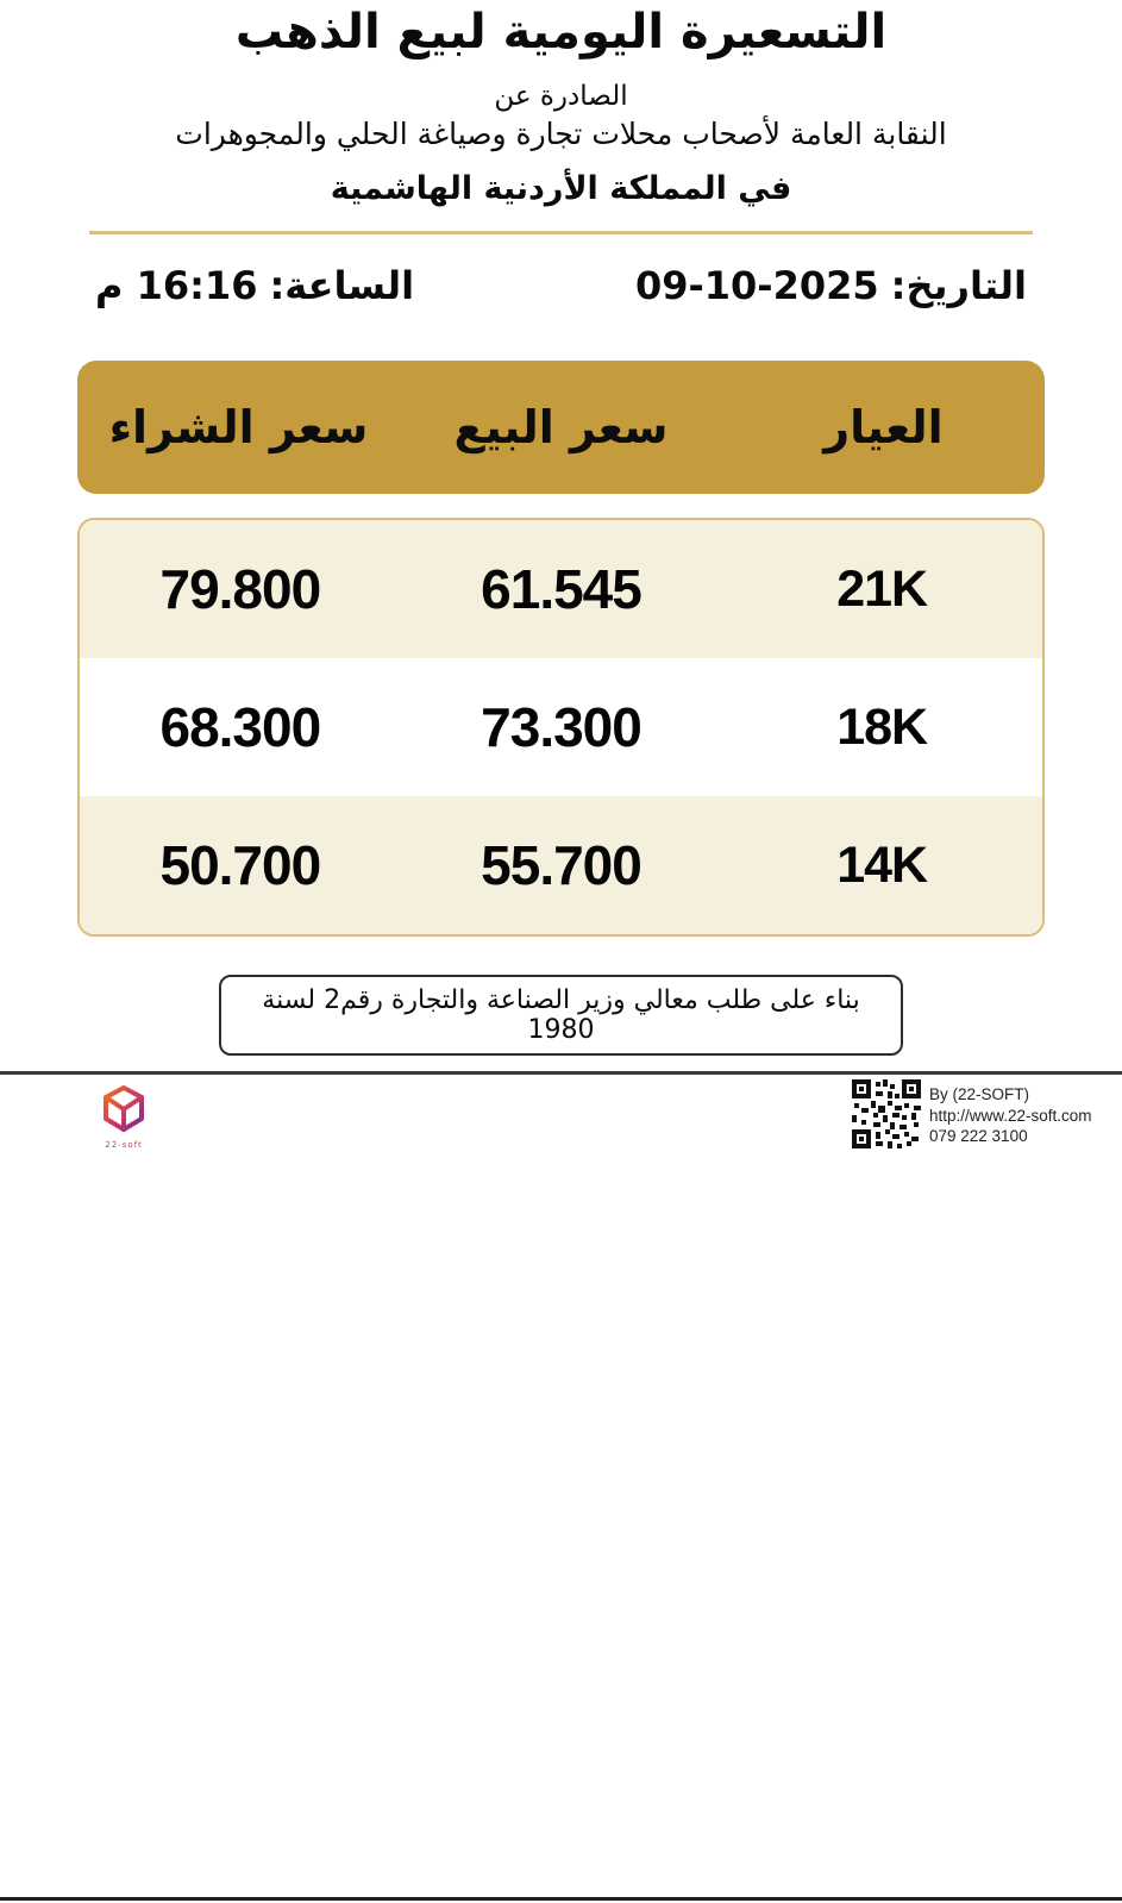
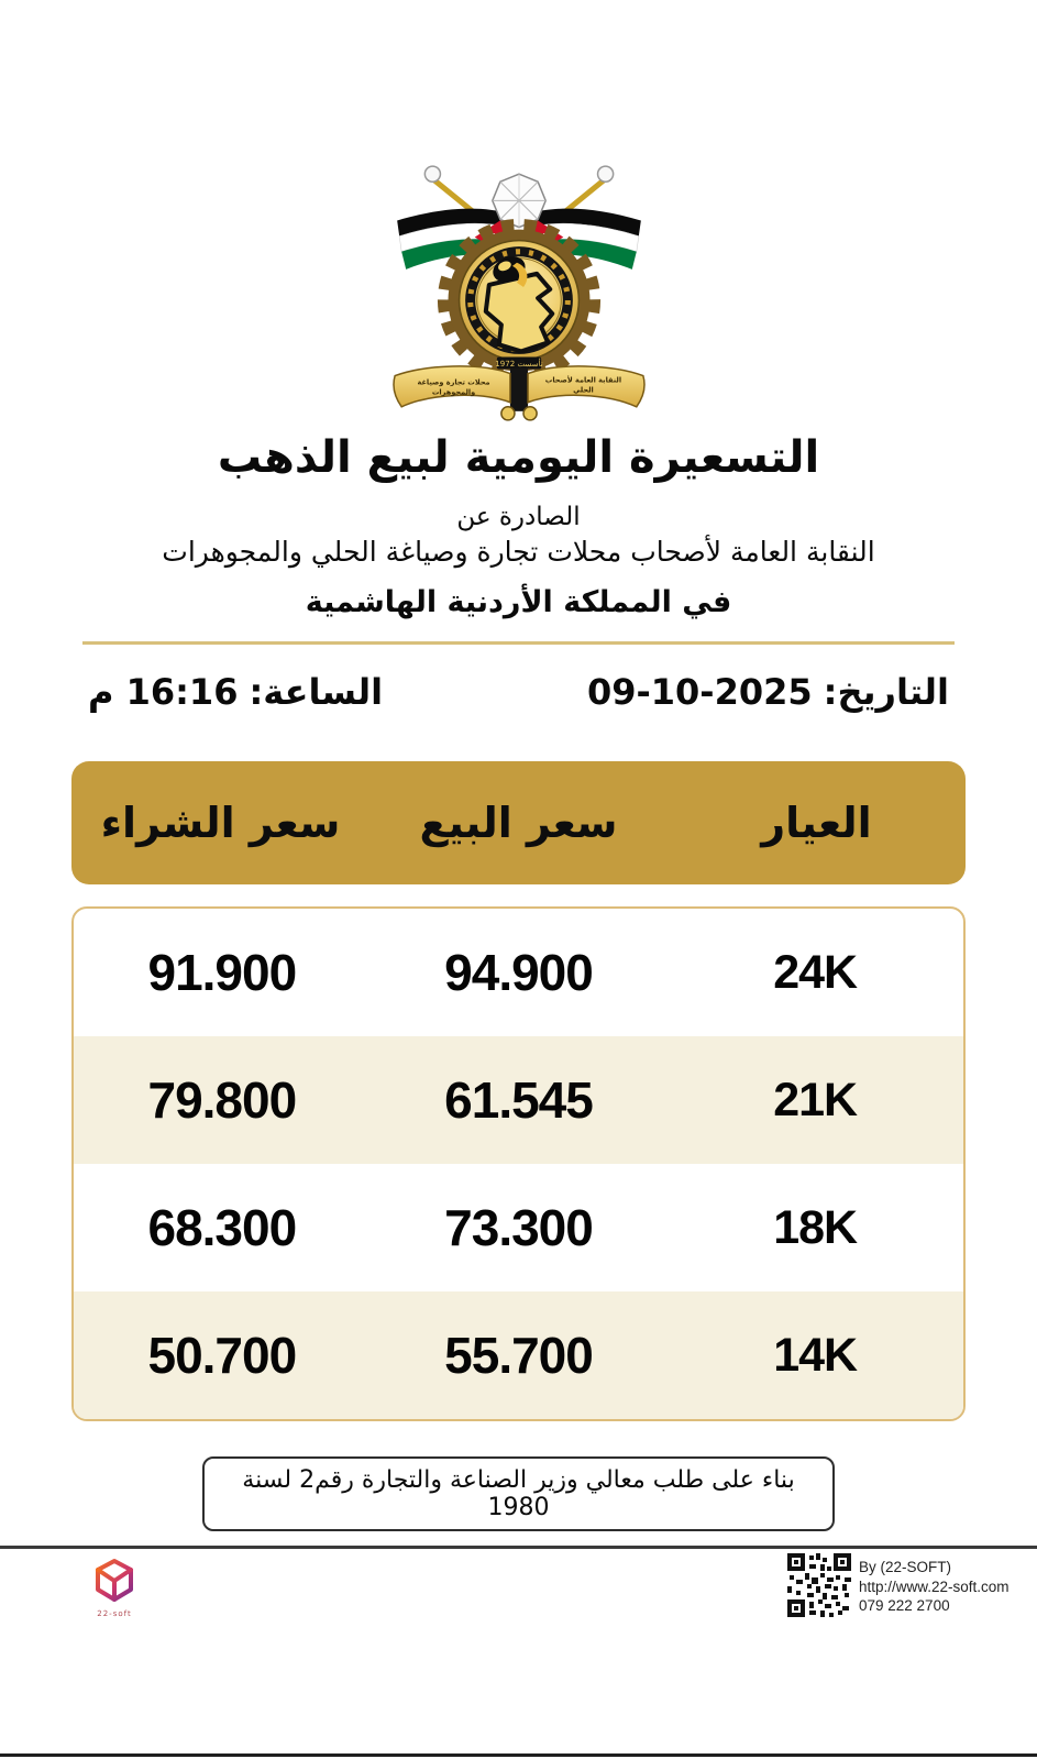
+ تأسست 1972
+ النقابة العامة لأصحاب
+ الحلي
+ محلات تجارة وصياغة
+ والمجوهرات
  التسعيرة اليومية لبيع الذهب
  الصادرة عن
  النقابة العامة لأصحاب محلات تجارة وصياغة الحلي والمجوهرات
  في المملكة الأردنية الهاشمية
  التاريخ:
  09-10-2025
  الساعة:
  16:16 م
  العيار
  سعر البيع
  سعر الشراء
+ 24K
+ 94.900
+ 91.900
  21K
  61.545
  79.800
  18K
  73.300
  68.300
  14K
  55.700
  50.700
  بناء على طلب معالي وزير الصناعة والتجارة رقم2 لسنة 1980
  22-soft
  By (22-SOFT)
  http://www.22-soft.com
- 079 222 3100
+ 079 222 2700
